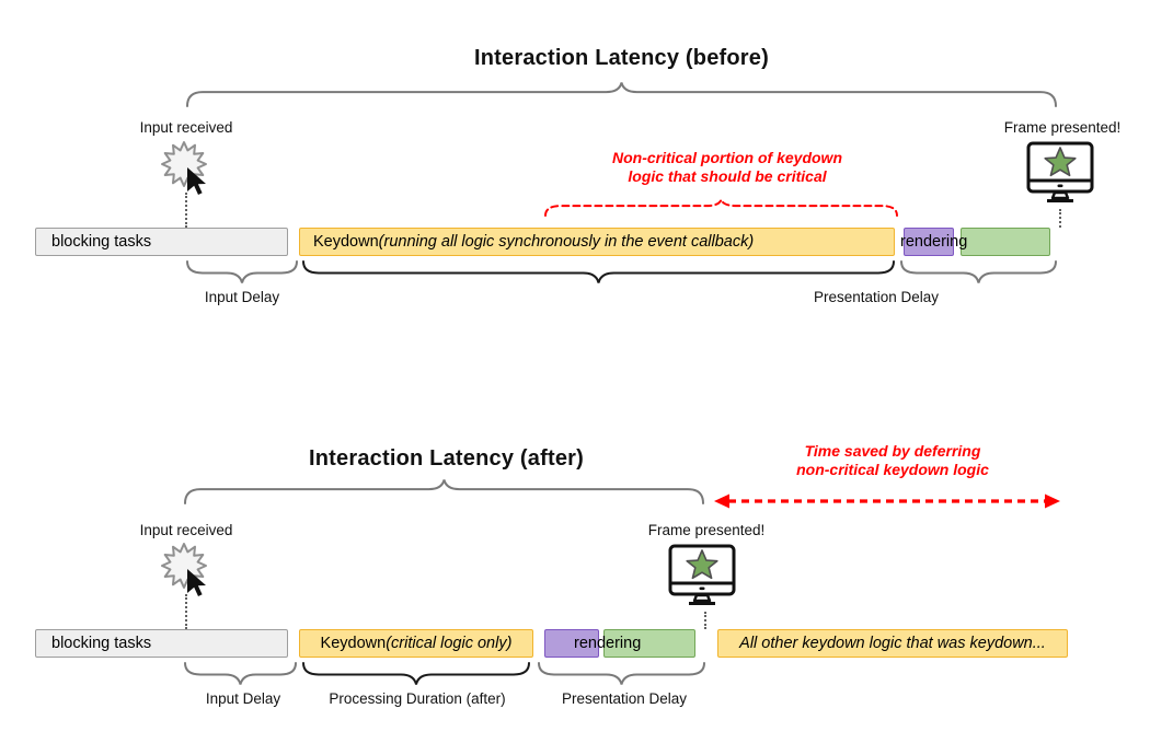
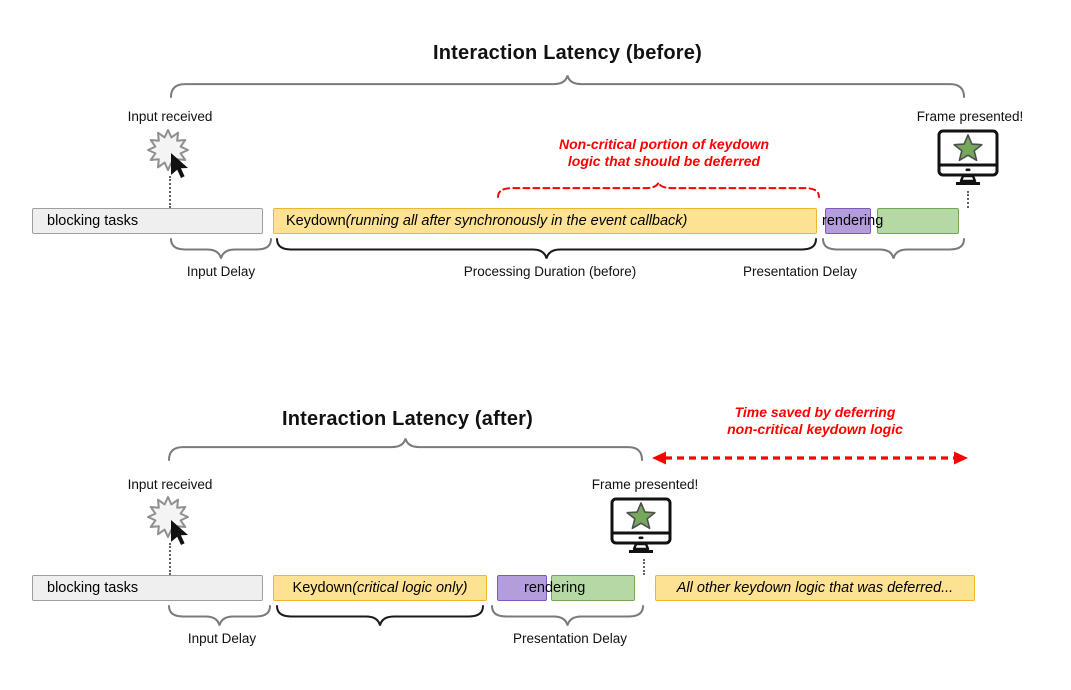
  Interaction Latency (before)
  Input received
  Non-critical portion of keydown
- logic that should be critical
+ logic that should be deferred
  Frame presented!
  blocking tasks
  Keydown
- (running all logic synchronously in the event callback)
+ (running all after synchronously in the event callback)
  rendering
  Input Delay
+ Processing Duration (before)
  Presentation Delay
  Interaction Latency (after)
  Time saved by deferring
  non-critical keydown logic
  Input received
  Frame presented!
  blocking tasks
  Keydown
  (critical logic only)
  rendering
- All other keydown logic that was keydown...
+ All other keydown logic that was deferred...
  Input Delay
- Processing Duration (after)
  Presentation Delay
